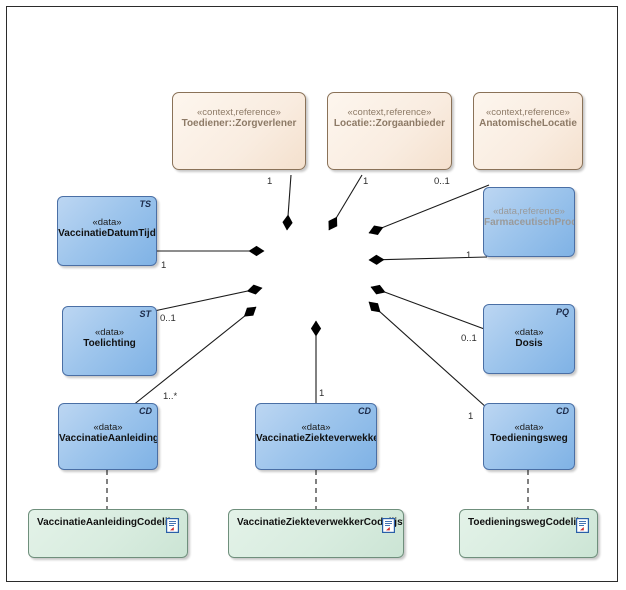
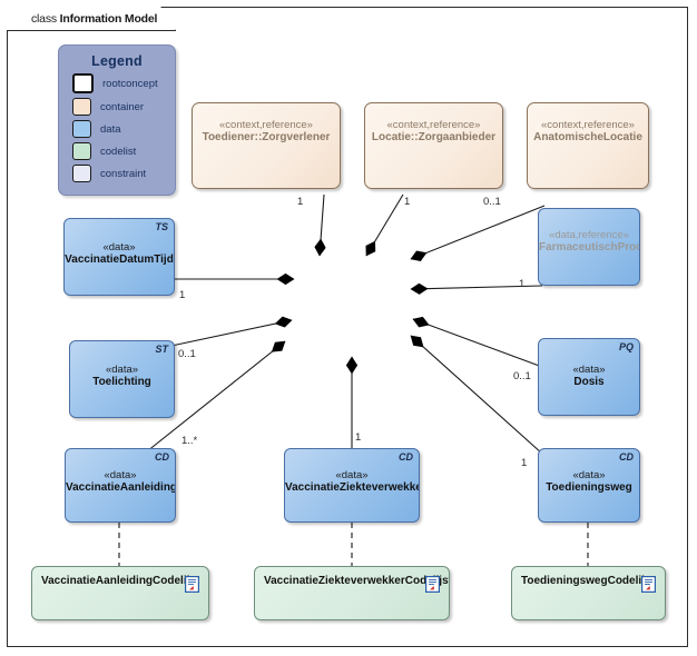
+ class Information Model
+ Legend
+ rootconcept
+ container
+ data
+ codelist
+ constraint
  «context,reference»
  Toediener::Zorgverlener
  «context,reference»
  Locatie::Zorgaanbieder
  «context,reference»
  AnatomischeLocatie
  TS
  «data»
  VaccinatieDatumTijd
  ST
  «data»
  Toelichting
  CD
  «data»
  VaccinatieAanleiding
  CD
  «data»
  VaccinatieZiekteverwekk
  CD
  «data»
  Toedieningsweg
  «data,reference»
  FarmaceutischPro
  PQ
  «data»
  Dosis
  VaccinatieAanleidingCodel
  VaccinatieZiekteverwekkerCodjs
  ToedieningswegCodeli
  1
  1
  0..1
  1
  1
  0..1
  1..*
  1
  0..1
  1
